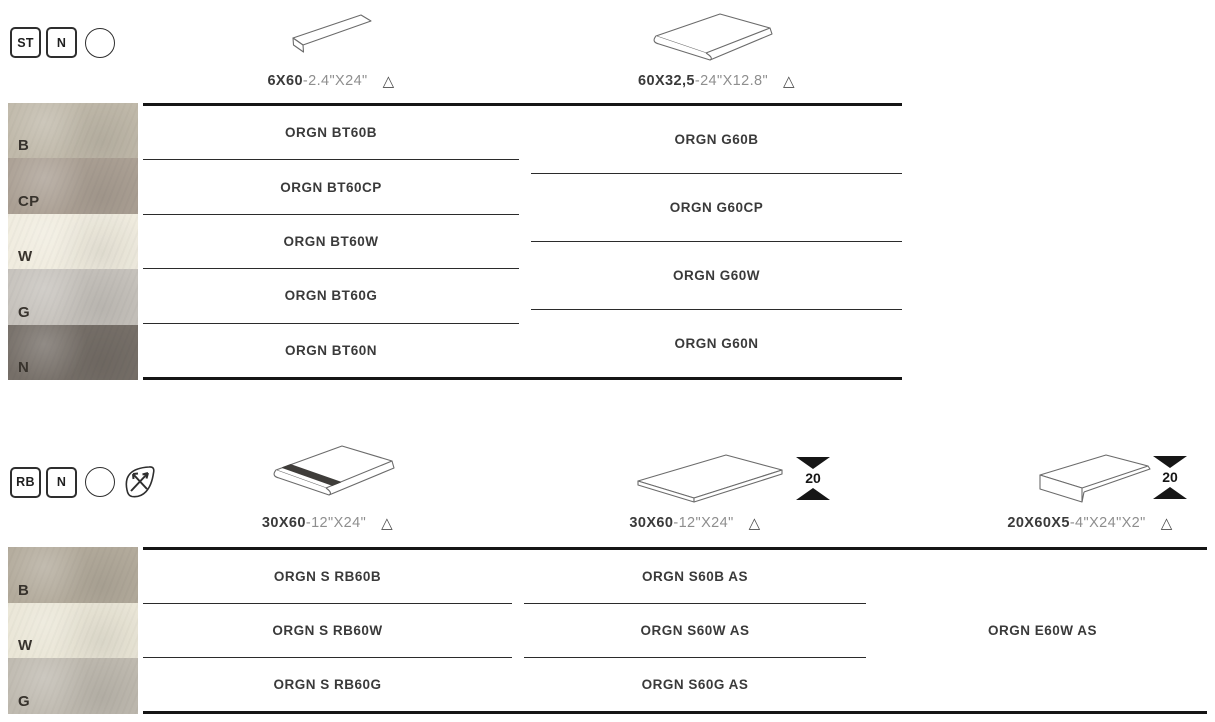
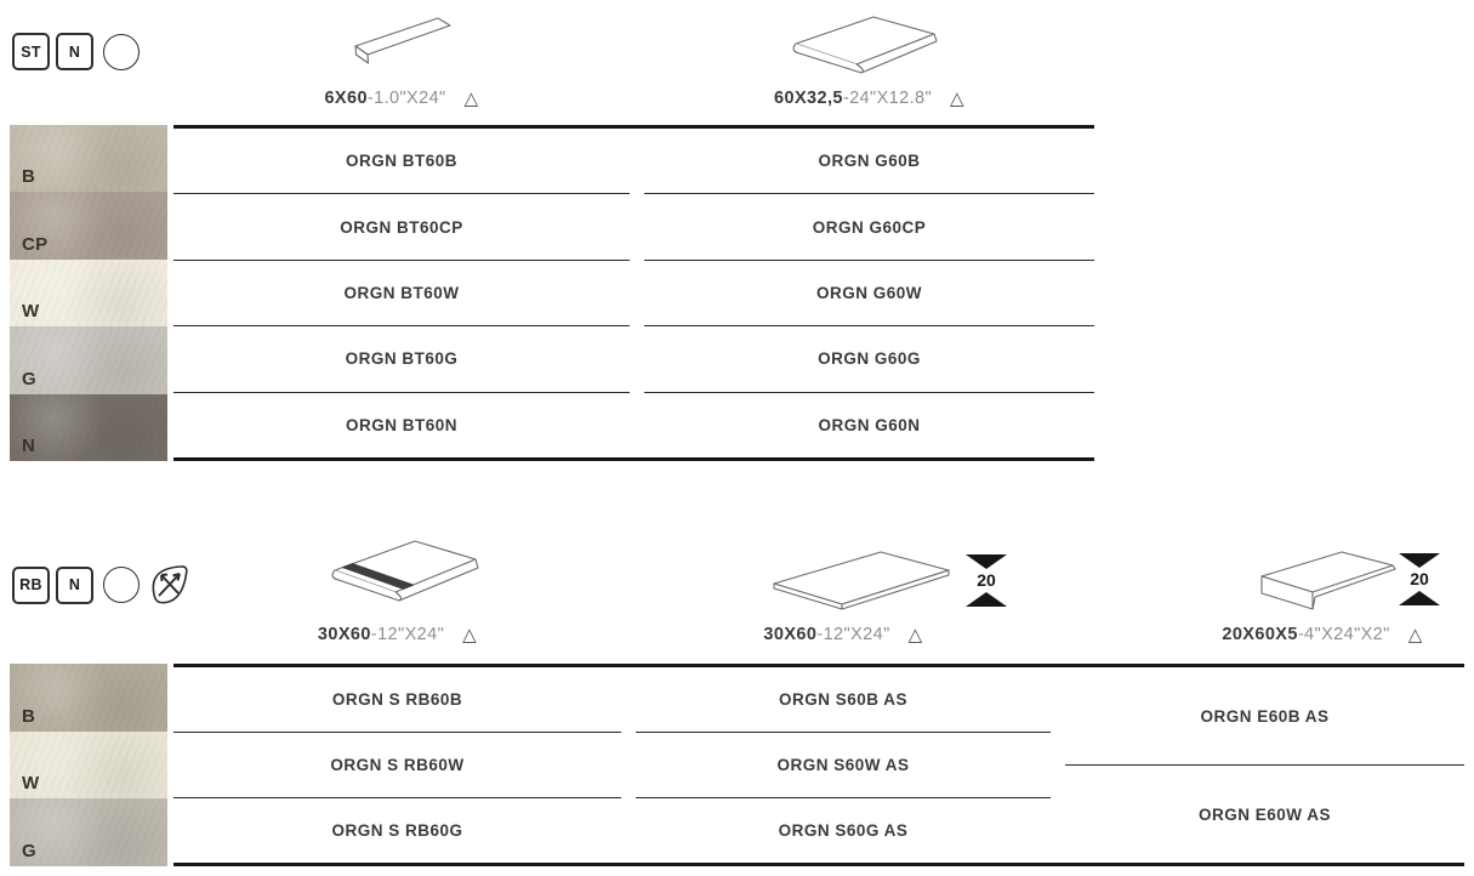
  ST
  N
  6X60
- -2.4"X24"
+ -1.0"X24"
  △
  60X32,5
  -24"X12.8"
  △
  B
  CP
  W
  G
  N
  ORGN BT60B
  ORGN BT60CP
  ORGN BT60W
  ORGN BT60G
  ORGN BT60N
  ORGN G60B
  ORGN G60CP
  ORGN G60W
+ ORGN G60G
  ORGN G60N
  RB
  N
  20
  20
  30X60
  -12"X24"
  △
  30X60
  -12"X24"
  △
  20X60X5
  -4"X24"X2"
  △
  B
  W
  G
  ORGN S RB60B
  ORGN S RB60W
  ORGN S RB60G
  ORGN S60B AS
  ORGN S60W AS
  ORGN S60G AS
+ ORGN E60B AS
  ORGN E60W AS
